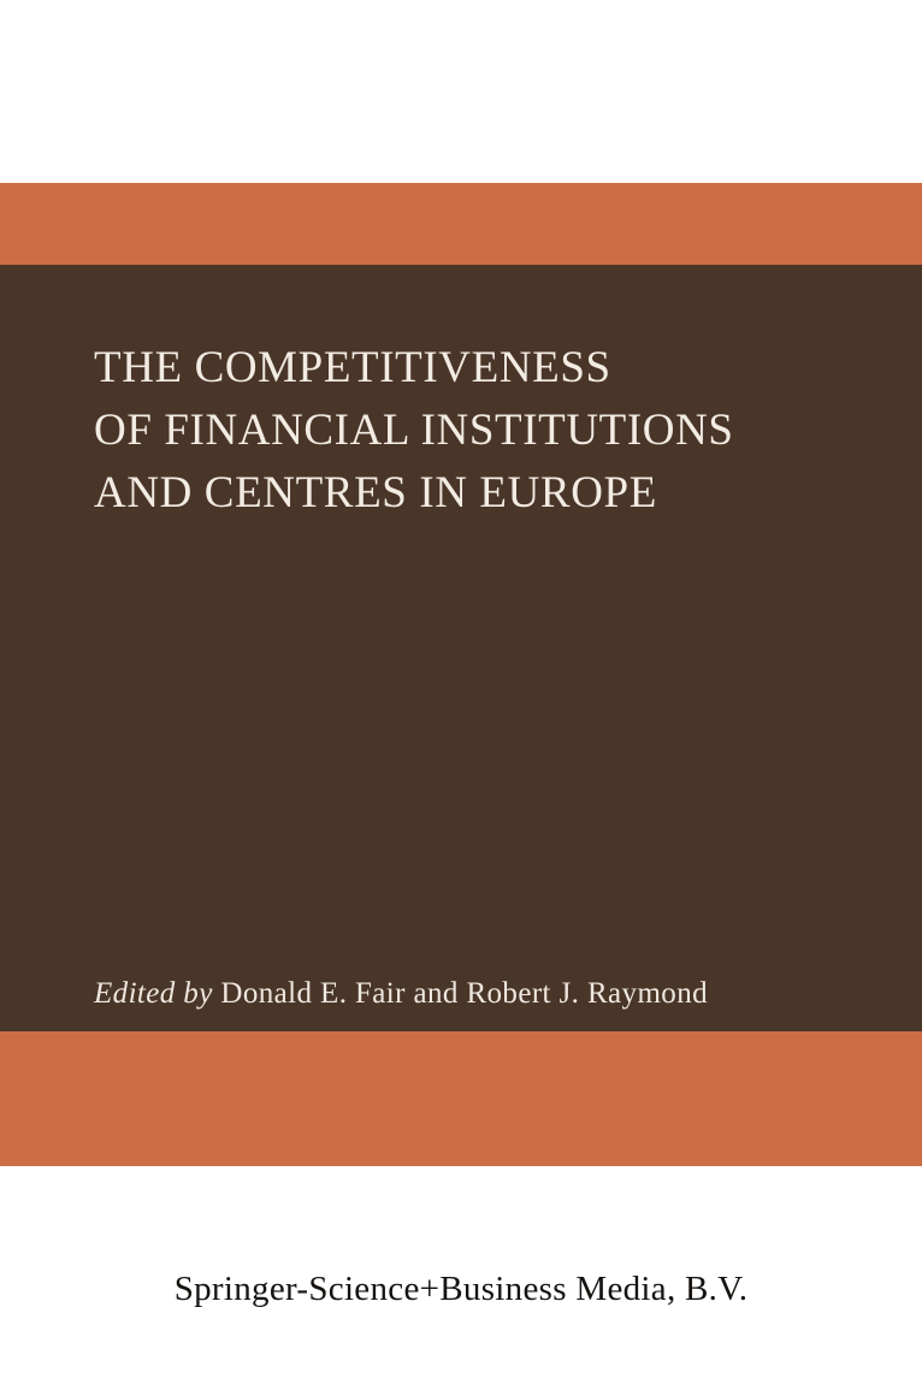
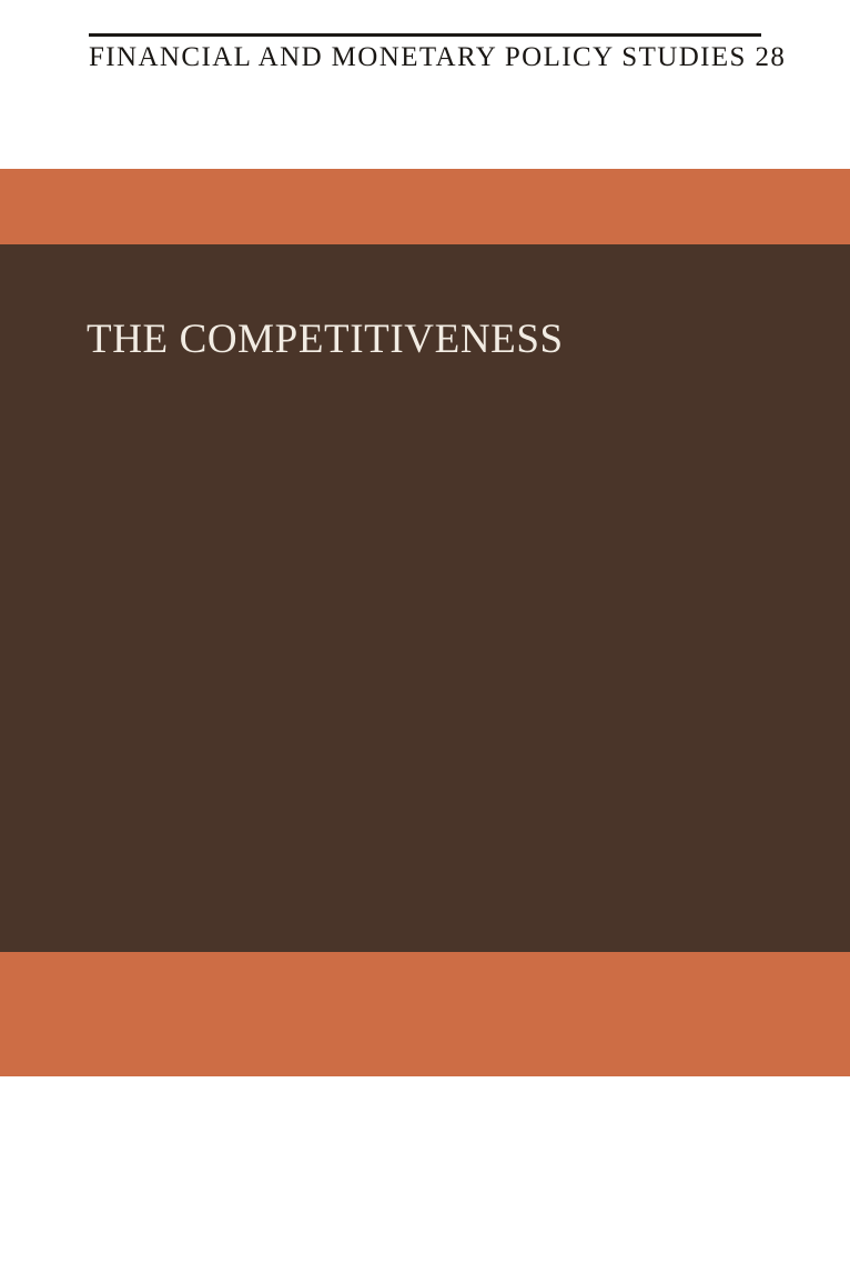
+ FINANCIAL AND MONETARY POLICY STUDIES 28
  THE COMPETITIVENESS
- OF FINANCIAL INSTITUTIONS
- AND CENTRES IN EUROPE
- Edited by Donald E. Fair and Robert J. Raymond
- Springer-Science+Business Media, B.V.
